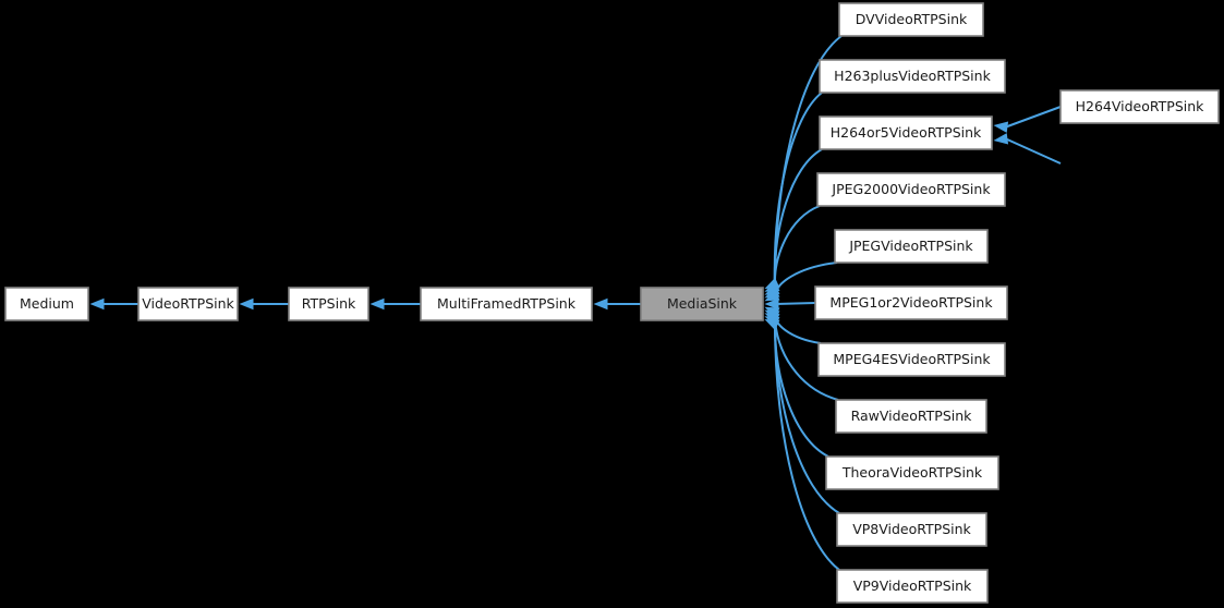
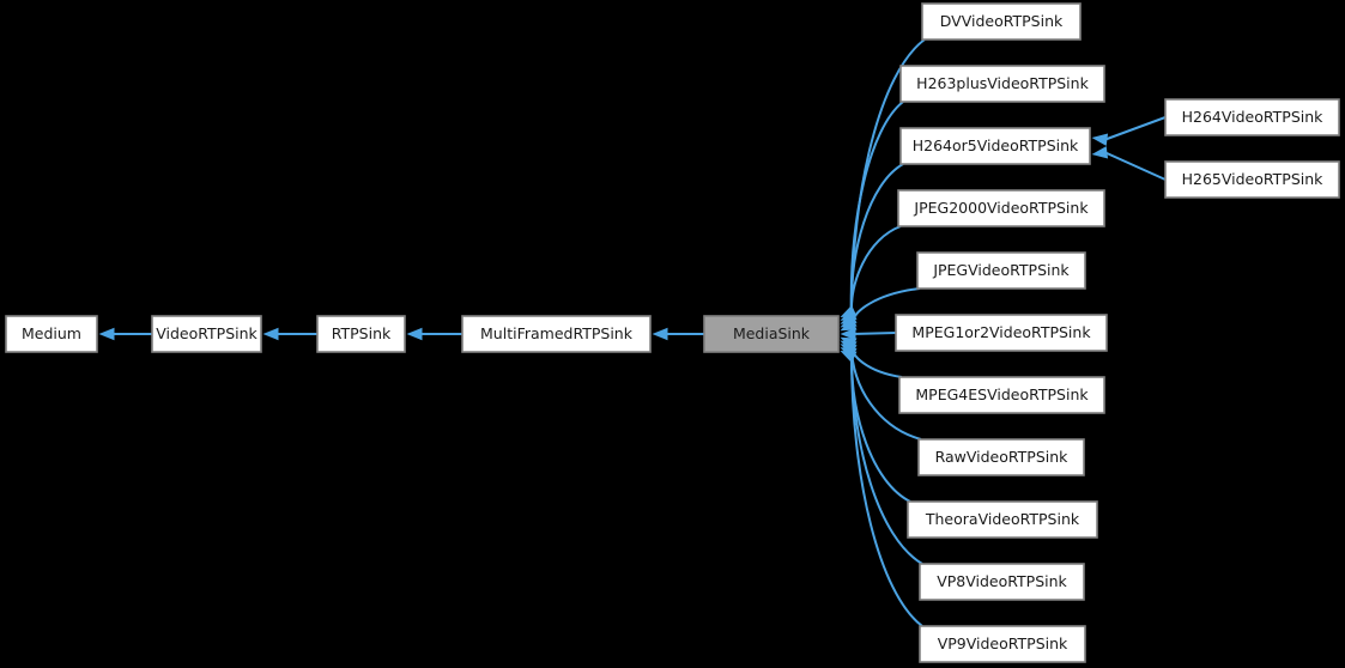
  Medium
  VideoRTPSink
  RTPSink
  MultiFramedRTPSink
  MediaSink
  DVVideoRTPSink
  H263plusVideoRTPSink
  H264or5VideoRTPSink
  JPEG2000VideoRTPSink
  JPEGVideoRTPSink
  MPEG1or2VideoRTPSink
  MPEG4ESVideoRTPSink
  RawVideoRTPSink
  TheoraVideoRTPSink
  VP8VideoRTPSink
  VP9VideoRTPSink
  H264VideoRTPSink
+ H265VideoRTPSink
